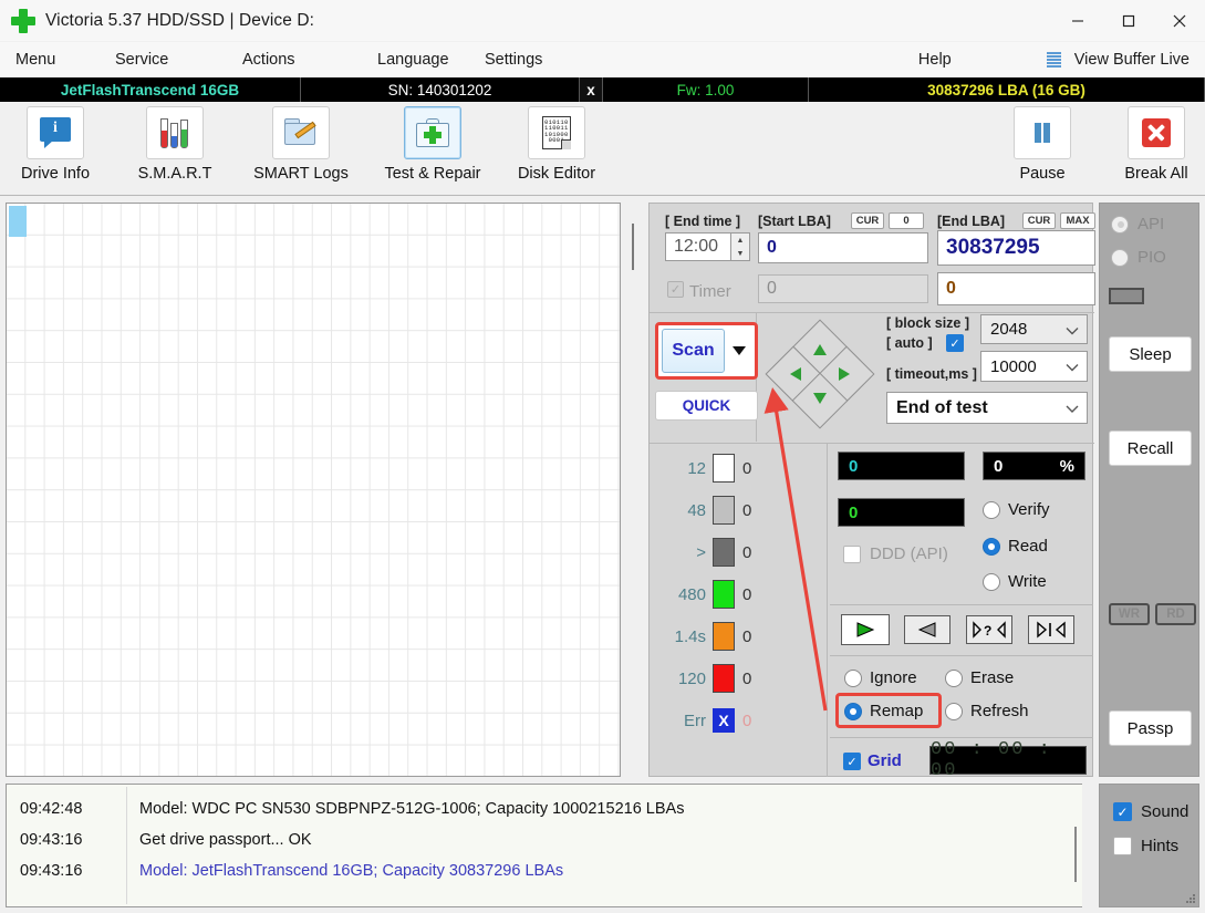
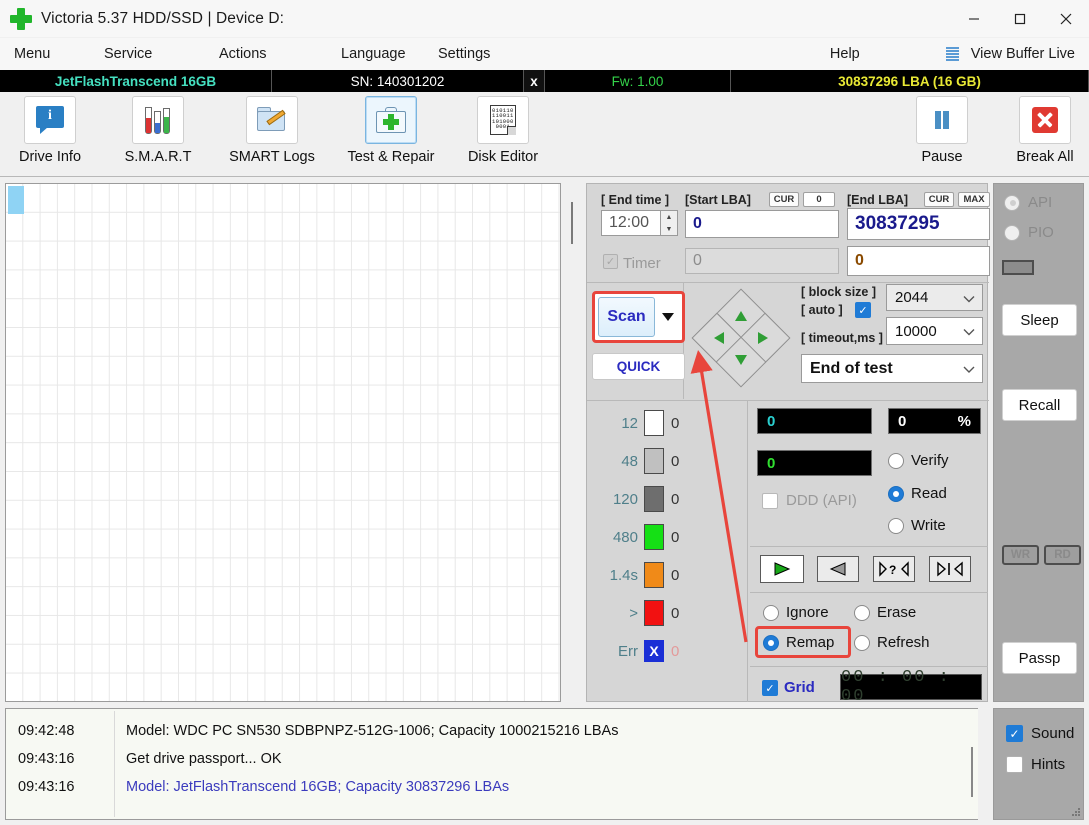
  Victoria 5.37 HDD/SSD | Device D:
  Menu
  Service
  Actions
  Language
  Settings
  Help
  View Buffer Live
  JetFlashTranscend 16GB
  SN: 140301202
  x
  Fw: 1.00
  30837296 LBA (16 GB)
  i
  Drive Info
  S.M.A.R.T
  SMART Logs
  Test & Repair
  Disk Editor
  Pause
  Break All
  [ End time ]
  [Start LBA]
  CUR
  0
  [End LBA]
  CUR
  MAX
  12:00
  0
  30837295
  ✓
  Timer
  0
  0
  Scan
  QUICK
  [ block size ]
  [ auto ]
  ✓
  [ timeout,ms ]
- 2048
+ 2044
  10000
  End of test
  12
  0
  48
  0
- >
+ 120
  0
  480
  0
  1.4s
  0
- 120
+ >
  0
  Err
  X
  0
  0
  0
  %
  0
  DDD (API)
  Verify
  Read
  Write
  ?
  Ignore
  Erase
  Remap
  Refresh
  ✓
  Grid
  00 : 00 : 00
  API
  PIO
  Sleep
  Recall
  Passp
  09:42:48
  Model: WDC PC SN530 SDBPNPZ-512G-1006; Capacity 1000215216 LBAs
  09:43:16
  Get drive passport... OK
  09:43:16
  Model: JetFlashTranscend 16GB; Capacity 30837296 LBAs
  ✓
  Sound
  Hints
